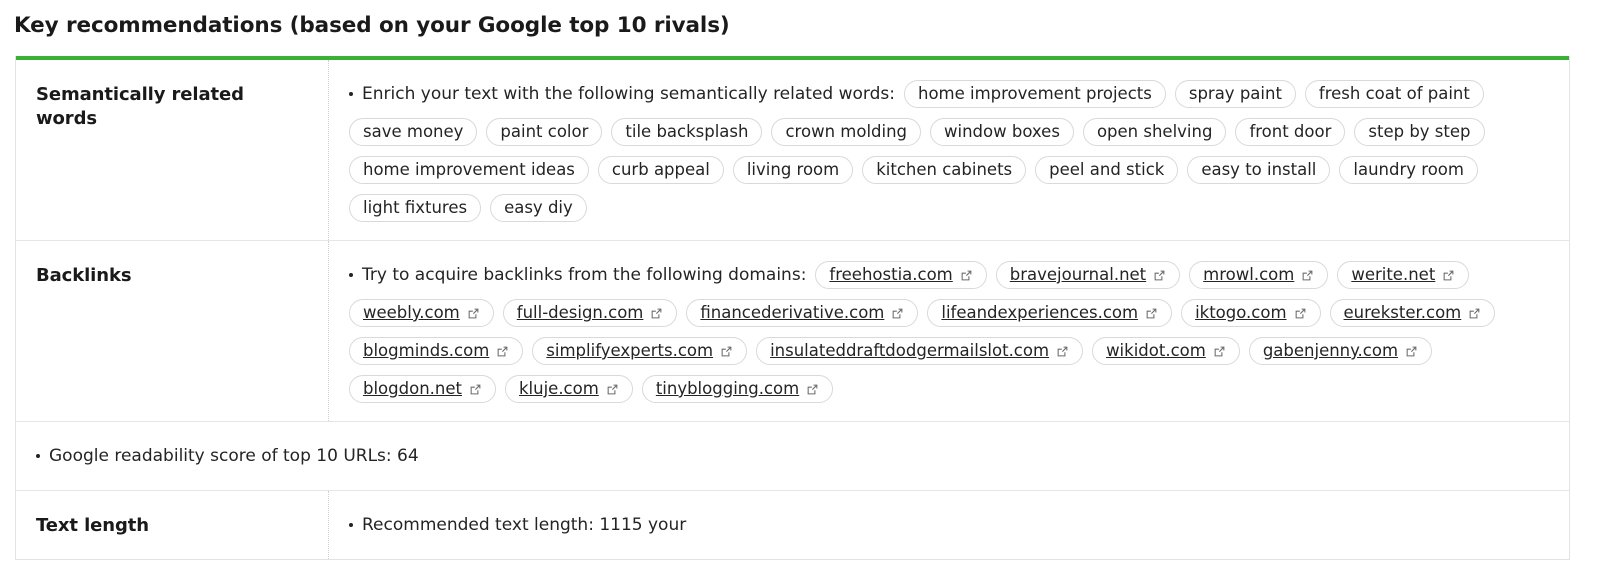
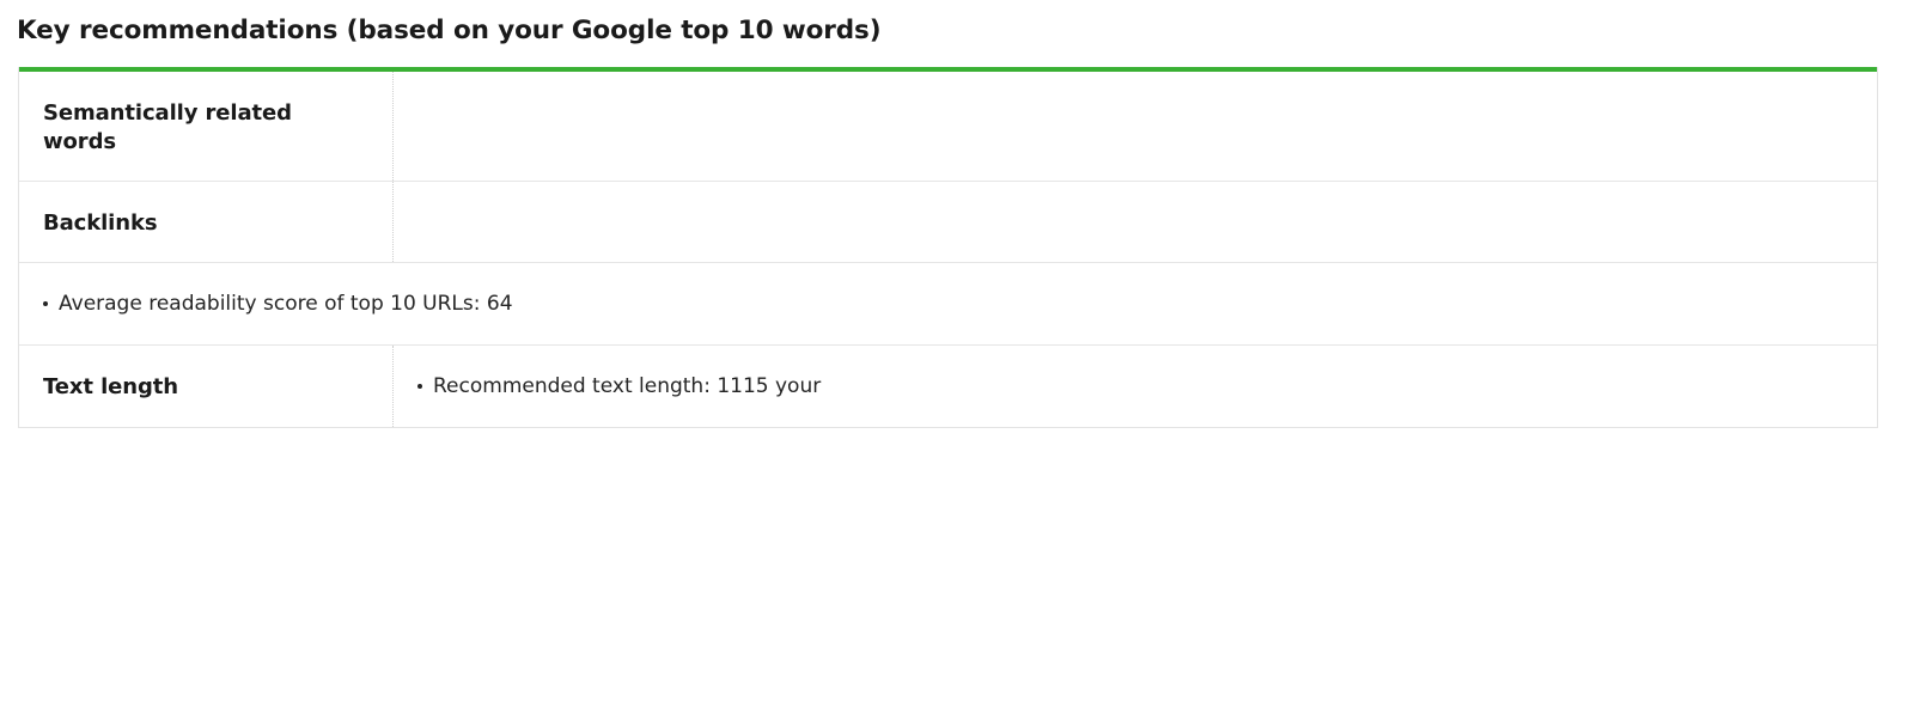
- Key recommendations (based on your Google top 10 rivals)
+ Key recommendations (based on your Google top 10 words)
  Semantically related words
- Enrich your text with the following semantically related words:
- home improvement projects
- spray paint
- fresh coat of paint
- save money
- paint color
- tile backsplash
- crown molding
- window boxes
- open shelving
- front door
- step by step
- home improvement ideas
- curb appeal
- living room
- kitchen cabinets
- peel and stick
- easy to install
- laundry room
- light fixtures
- easy diy
  Backlinks
- Try to acquire backlinks from the following domains:
- freehostia.com
- bravejournal.net
- mrowl.com
- werite.net
- weebly.com
- full-design.com
- financederivative.com
- lifeandexperiences.com
- iktogo.com
- eurekster.com
- blogminds.com
- simplifyexperts.com
- insulateddraftdodgermailslot.com
- wikidot.com
- gabenjenny.com
- blogdon.net
- kluje.com
- tinyblogging.com
- Google readability score of top 10 URLs: 64
+ Average readability score of top 10 URLs: 64
  Text length
  Recommended text length: 1115 your
